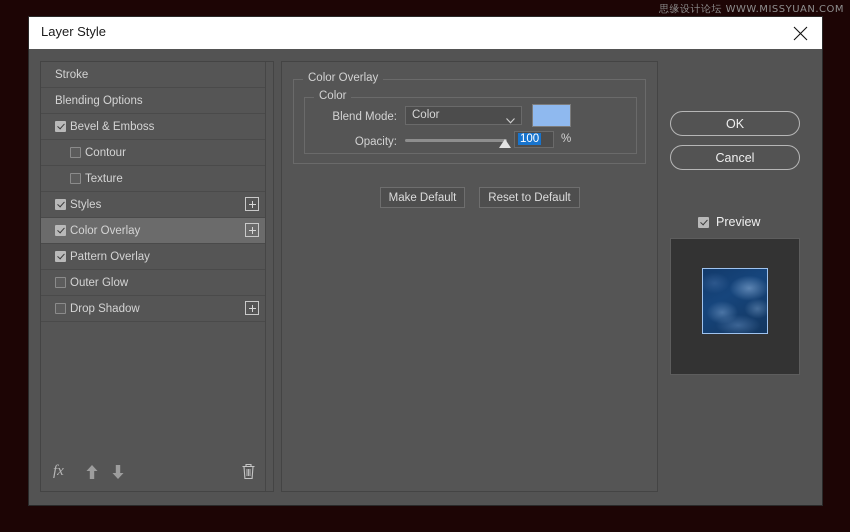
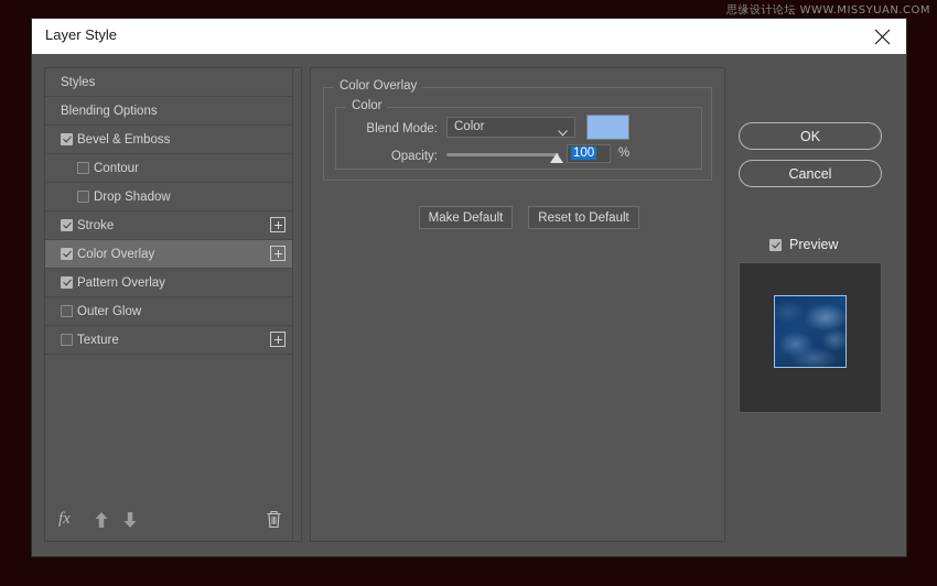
  思缘设计论坛 WWW.MISSYUAN.COM
  Layer Style
- Stroke
+ Styles
  Blending Options
  Bevel & Emboss
  Contour
- Texture
+ Drop Shadow
- Styles
+ Stroke
  Color Overlay
  Pattern Overlay
  Outer Glow
- Drop Shadow
+ Texture
  fx
  Color Overlay
  Color
  Blend Mode:
  Color
  Opacity:
  100
  %
  Make Default
  Reset to Default
  OK
  Cancel
  Preview
